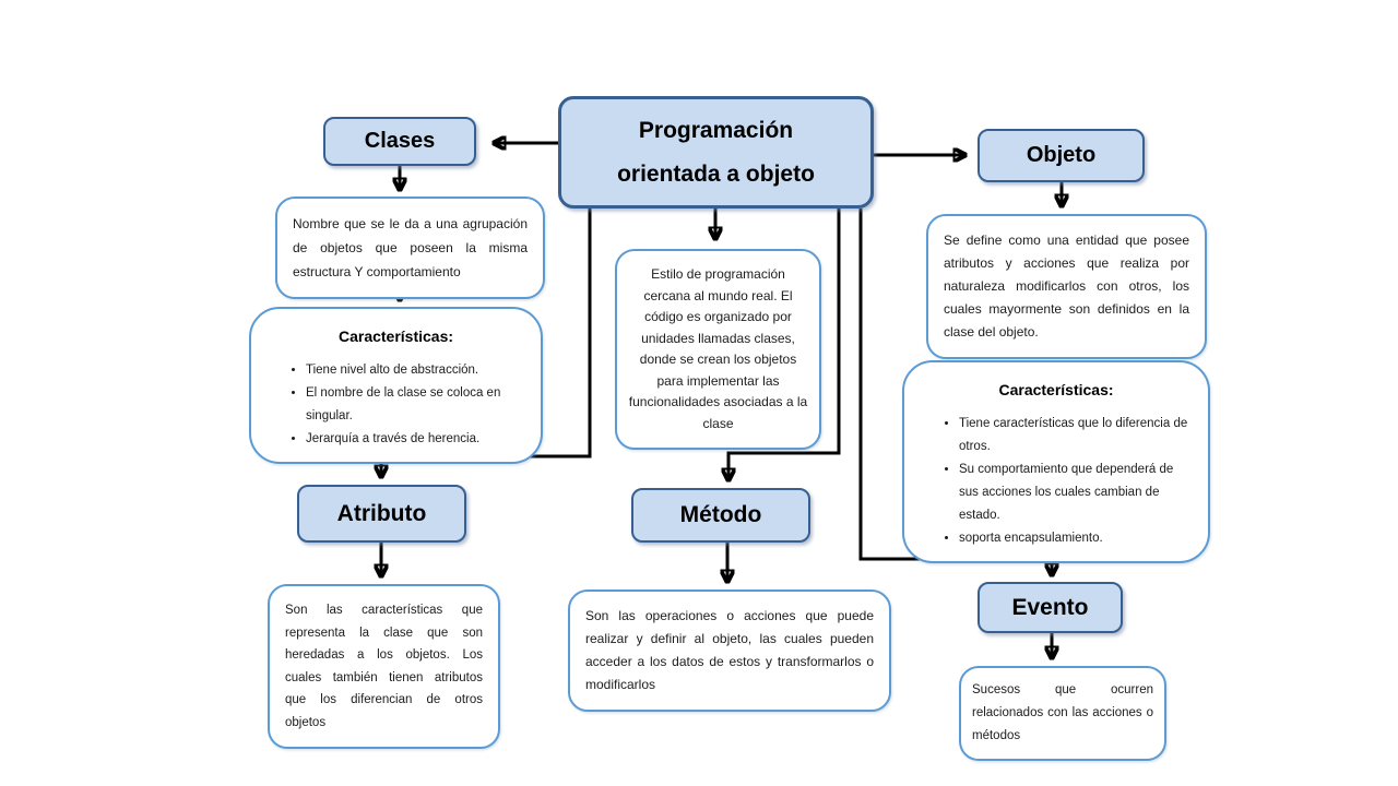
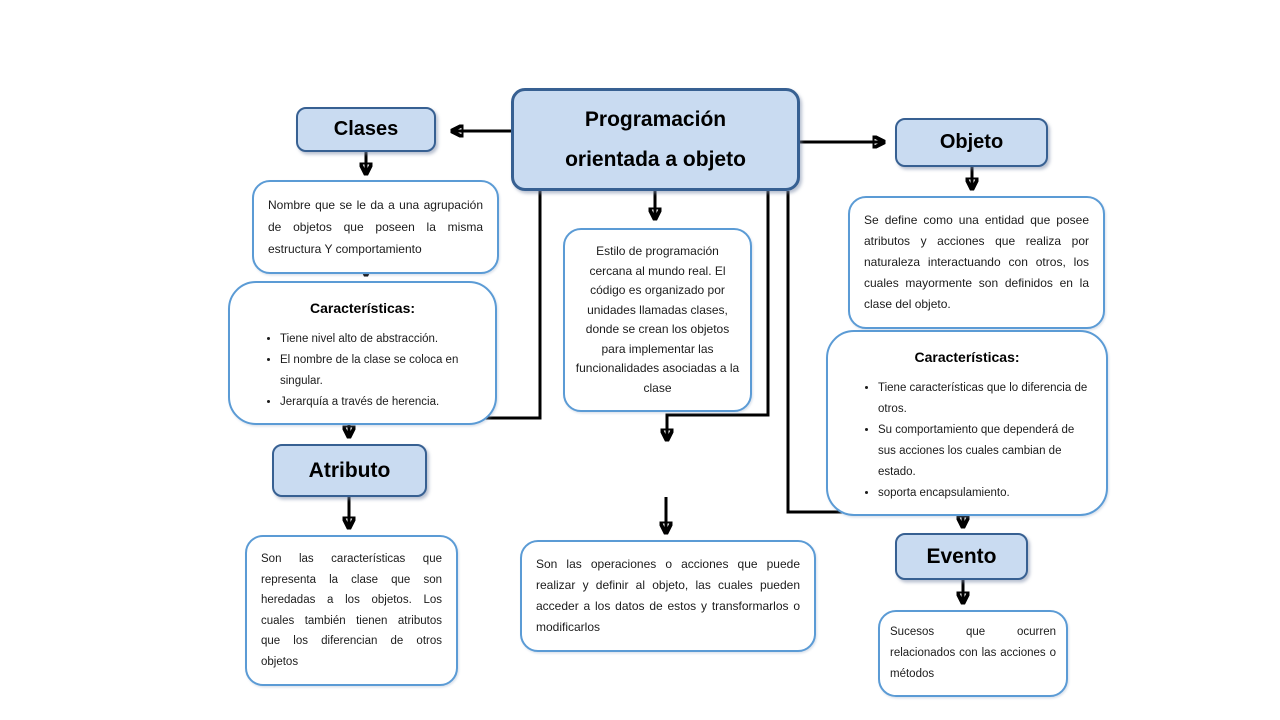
  Programación
  orientada a objeto
  Clases
  Objeto
  Atributo
- Método
  Evento
  Nombre que se le da a una agrupación de objetos que poseen la misma estructura Y comportamiento
  Características:
  Tiene nivel alto de abstracción.
  El nombre de la clase se coloca en singular.
  Jerarquía a través de herencia.
  Estilo de programación cercana al mundo real. El código es organizado por unidades llamadas clases, donde se crean los objetos para implementar las funcionalidades asociadas a la clase
- Se define como una entidad que posee atributos y acciones que realiza por naturaleza modificarlos con otros, los cuales mayormente son definidos en la clase del objeto.
+ Se define como una entidad que posee atributos y acciones que realiza por naturaleza interactuando con otros, los cuales mayormente son definidos en la clase del objeto.
  Características:
  Tiene características que lo diferencia de otros.
  Su comportamiento que dependerá de sus acciones los cuales cambian de estado.
  soporta encapsulamiento.
  Son las características que representa la clase que son heredadas a los objetos. Los cuales también tienen atributos que los diferencian de otros objetos
  Son las operaciones o acciones que puede realizar y definir al objeto, las cuales pueden acceder a los datos de estos y transformarlos o modificarlos
  Sucesos que ocurren relacionados con las acciones o métodos
